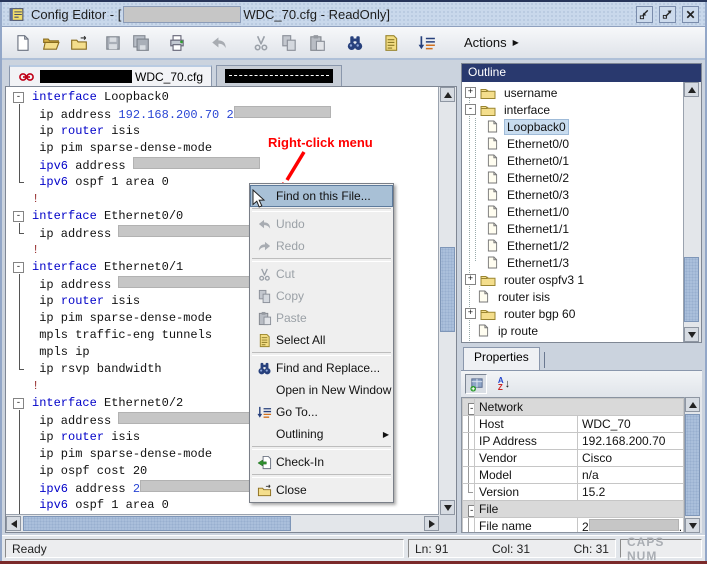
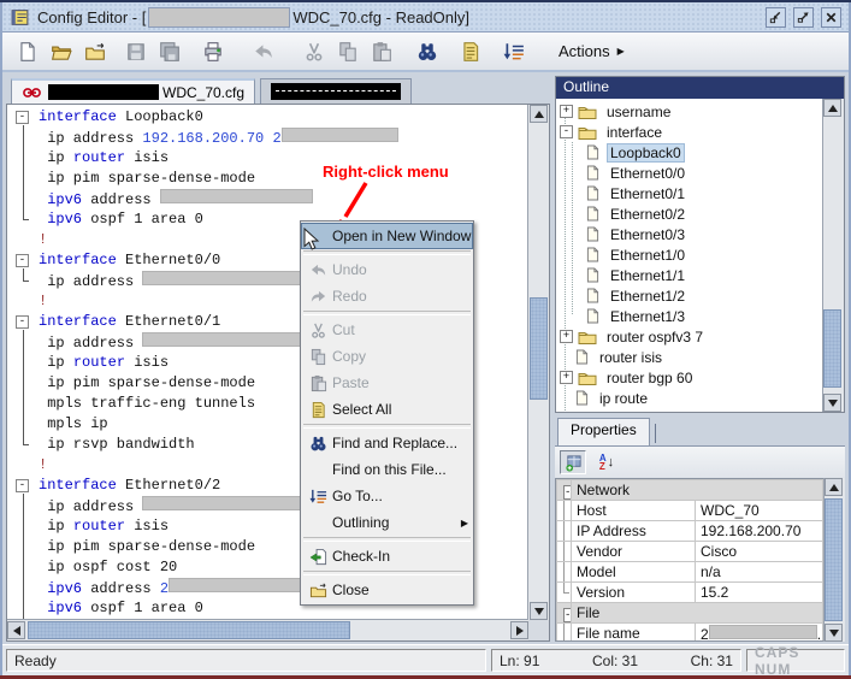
  Config Editor - [
  WDC_70.cfg - ReadOnly]
  Actions
  ▶
  WDC_70.cfg
  -
  interface Loopback0
  ip address 192.168.200.70 2
  ip router isis
  ip pim sparse-dense-mode
  ipv6 address
  ipv6 ospf 1 area 0
  !
  -
  interface Ethernet0/0
  ip address
  !
  -
  interface Ethernet0/1
  ip address
  ip router isis
  ip pim sparse-dense-mode
  mpls traffic-eng tunnels
  mpls ip
  ip rsvp bandwidth
  !
  -
  interface Ethernet0/2
  ip address
  ip router isis
  ip pim sparse-dense-mode
  ip ospf cost 20
  ipv6 address 2
  ipv6 ospf 1 area 0
  Outline
  +
  username
  -
  interface
  Loopback0
  Ethernet0/0
  Ethernet0/1
  Ethernet0/2
  Ethernet0/3
  Ethernet1/0
  Ethernet1/1
  Ethernet1/2
  Ethernet1/3
  +
- router ospfv3 1
+ router ospfv3 7
  router isis
  +
  router bgp 60
  ip route
  Properties
  A
  Z
  ↓
  -	Network
  	Host	WDC_70
  	IP Address	192.168.200.70
  	Vendor	Cisco
  	Model	n/a
  	Version	15.2
  -	File
  	File name	2 .
  Right-click menu
- Find on this File...
+ Open in New Window
  Undo
  Redo
  Cut
  Copy
  Paste
  Select All
  Find and Replace...
- Open in New Window
+ Find on this File...
  Go To...
  Outlining
  ▶
  Check-In
  Close
  Ready
  Ln: 91
  Col: 31
  Ch: 31
  CAPS NUM
